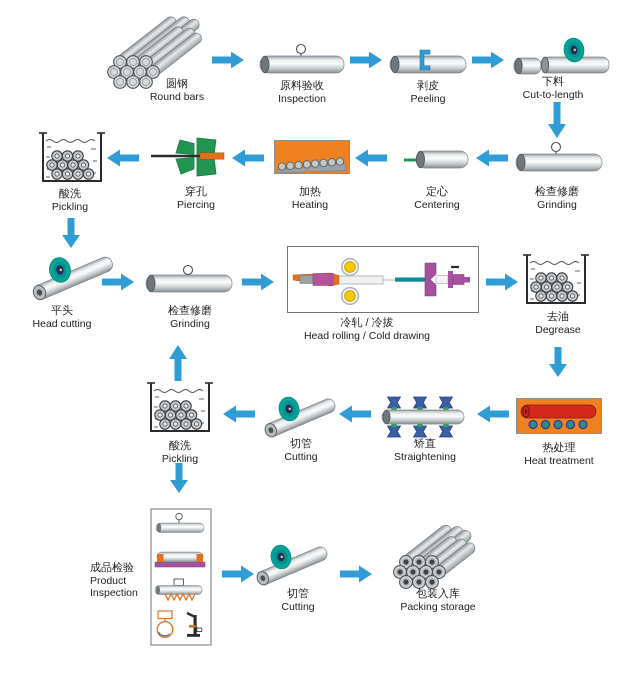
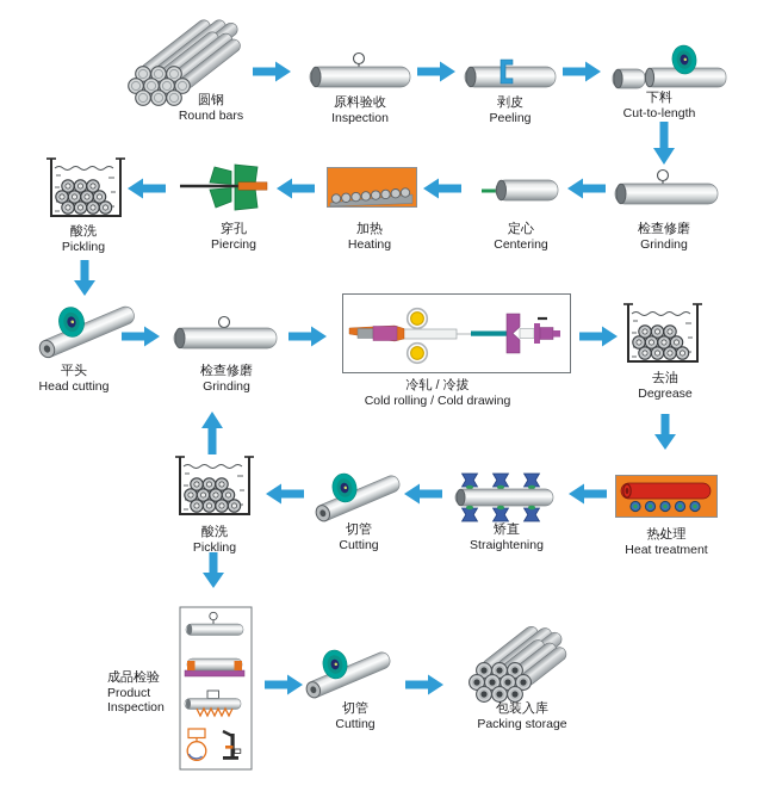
  圆钢
  Round bars
  原料验收
  Inspection
  剥皮
  Peeling
  下料
  Cut-to-length
  检查修磨
  Grinding
  定心
  Centering
  加热
  Heating
  穿孔
  Piercing
  酸洗
  Pickling
  平头
  Head cutting
  检查修磨
  Grinding
  冷轧 / 冷拔
- Head rolling / Cold drawing
+ Cold rolling / Cold drawing
  去油
  Degrease
  热处理
  Heat treatment
  矫直
  Straightening
  切管
  Cutting
  酸洗
  Pickling
  成品检验
  Product
  Inspection
  切管
  Cutting
  包装入库
  Packing storage
